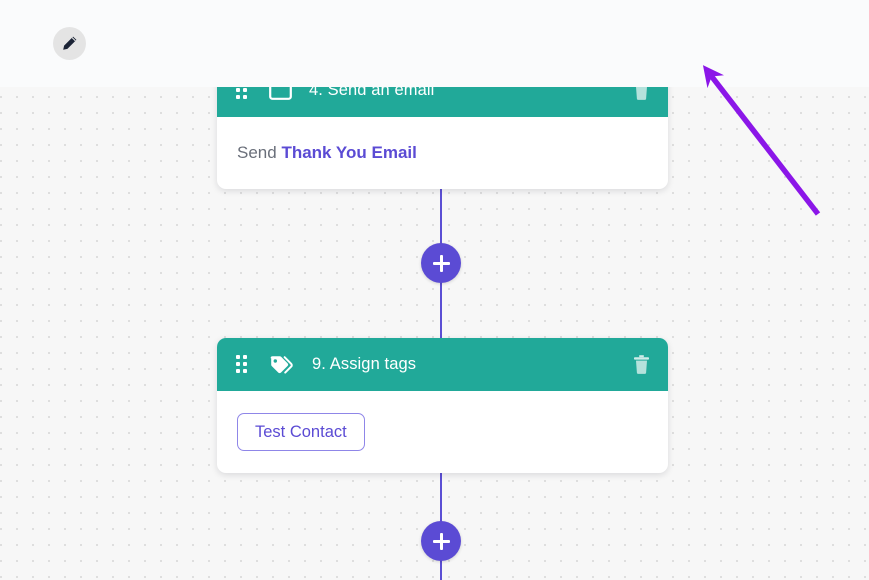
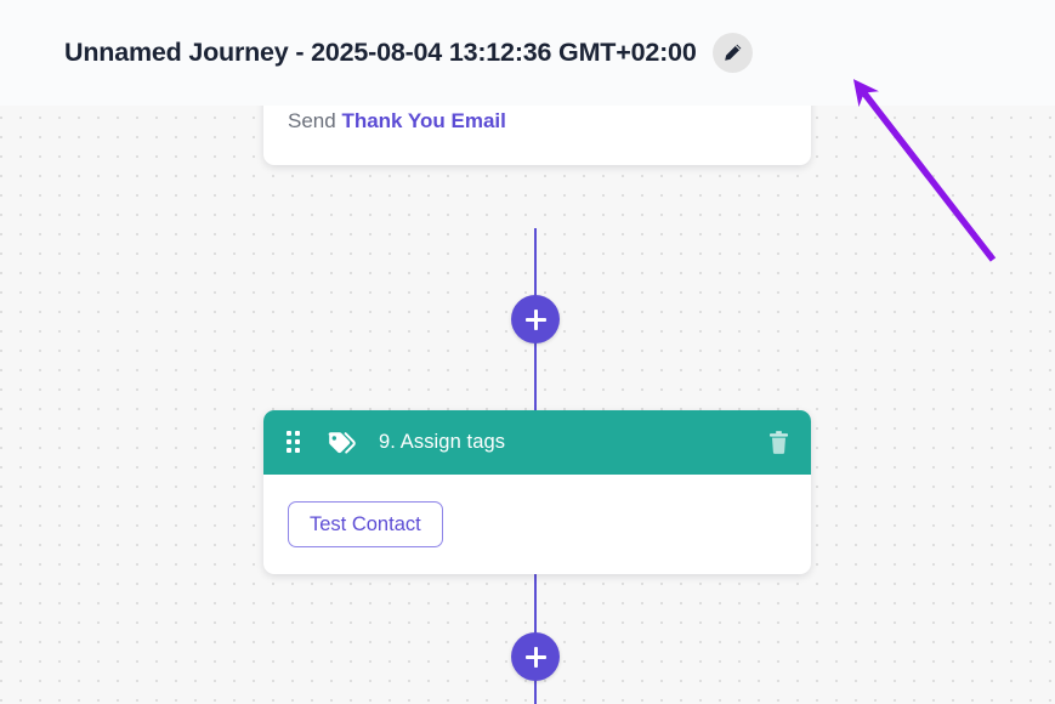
- 4. Send an email
  Send Thank You Email
  9. Assign tags
  Test Contact
+ Unnamed Journey - 2025-08-04 13:12:36 GMT+02:00
